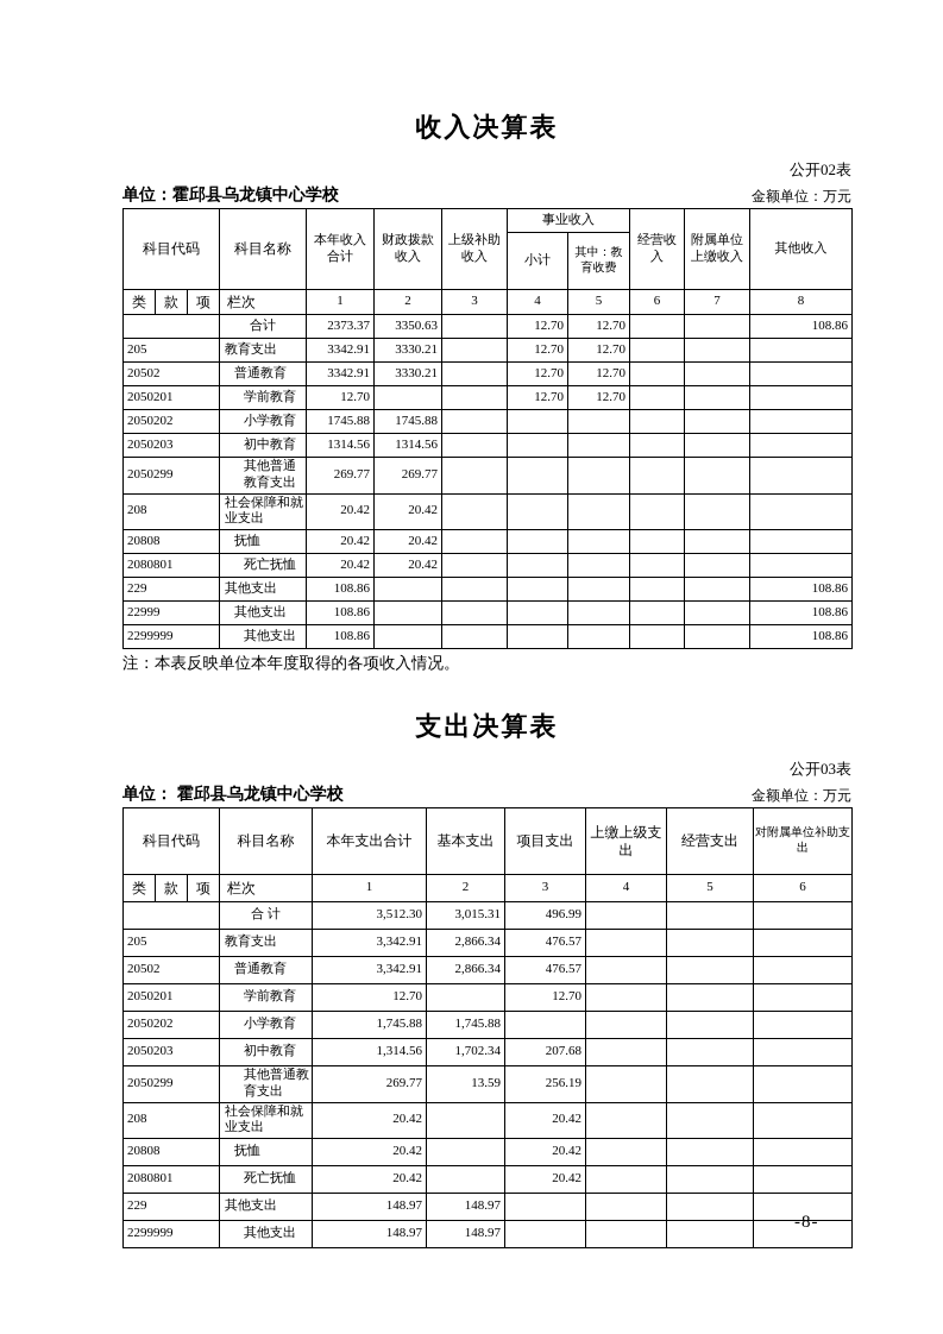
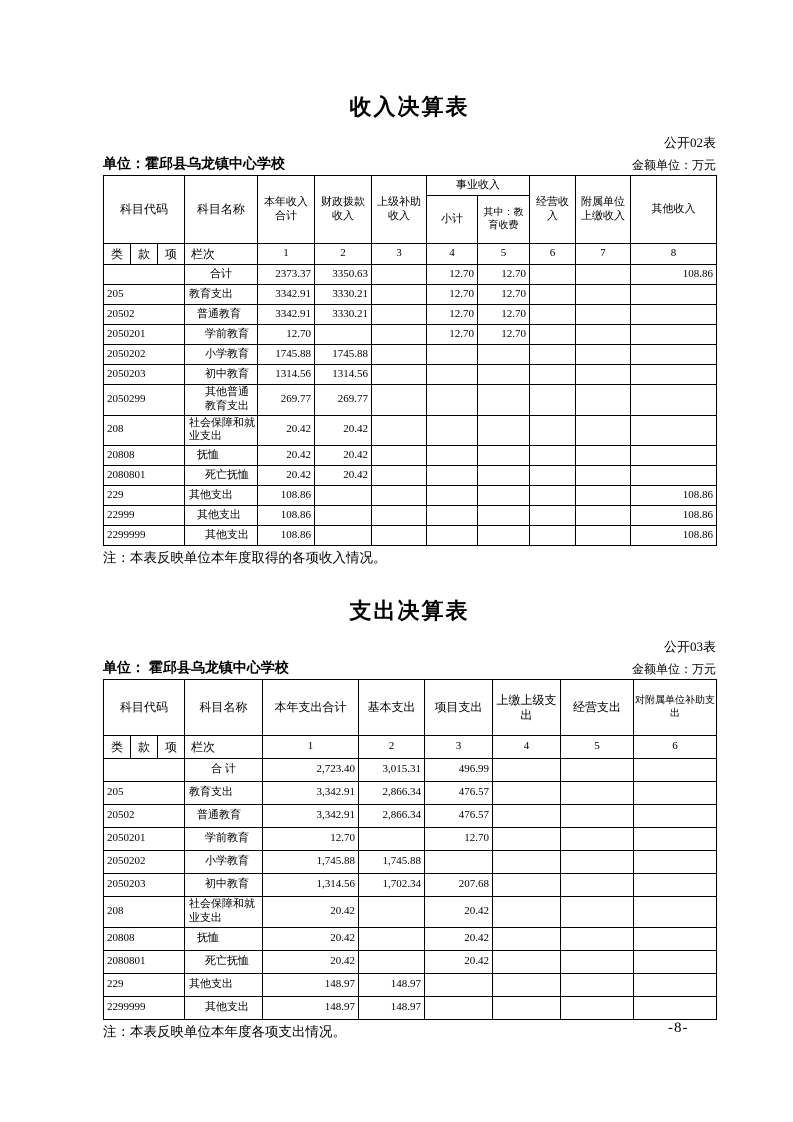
  收入决算表
  公开02表
  单位：霍邱县乌龙镇中心学校
  金额单位：万元
  科目代码	科目名称	本年收入合计	财政拨款收入	上级补助收入	事业收入	经营收入	附属单位上缴收入	其他收入
  小计	其中：教育收费
  类	款	项	栏次	1	2	3	4	5	6	7	8
  	合计	2373.37	3350.63		12.70	12.70			108.86
  205	教育支出	3342.91	3330.21		12.70	12.70
  20502	普通教育	3342.91	3330.21		12.70	12.70
  2050201	学前教育	12.70			12.70	12.70
  2050202	小学教育	1745.88	1745.88
  2050203	初中教育	1314.56	1314.56
  2050299	其他普通教育支出	269.77	269.77
  208	社会保障和就业支出	20.42	20.42
  20808	抚恤	20.42	20.42
  2080801	死亡抚恤	20.42	20.42
  229	其他支出	108.86							108.86
  22999	其他支出	108.86							108.86
  2299999	其他支出	108.86							108.86
  注：本表反映单位本年度取得的各项收入情况。
  支出决算表
  公开03表
  单位： 霍邱县乌龙镇中心学校
  金额单位：万元
  科目代码	科目名称	本年支出合计	基本支出	项目支出	上缴上级支出	经营支出	对附属单位补助支出
  类	款	项	栏次	1	2	3	4	5	6
- 	合 计	3,512.30	3,015.31	496.99
+ 	合 计	2,723.40	3,015.31	496.99
  205	教育支出	3,342.91	2,866.34	476.57
  20502	普通教育	3,342.91	2,866.34	476.57
  2050201	学前教育	12.70		12.70
  2050202	小学教育	1,745.88	1,745.88
  2050203	初中教育	1,314.56	1,702.34	207.68
- 2050299	其他普通教育支出	269.77	13.59	256.19
  208	社会保障和就业支出	20.42		20.42
  20808	抚恤	20.42		20.42
  2080801	死亡抚恤	20.42		20.42
  229	其他支出	148.97	148.97
  2299999	其他支出	148.97	148.97
+ 注：本表反映单位本年度各项支出情况。
  -8-
